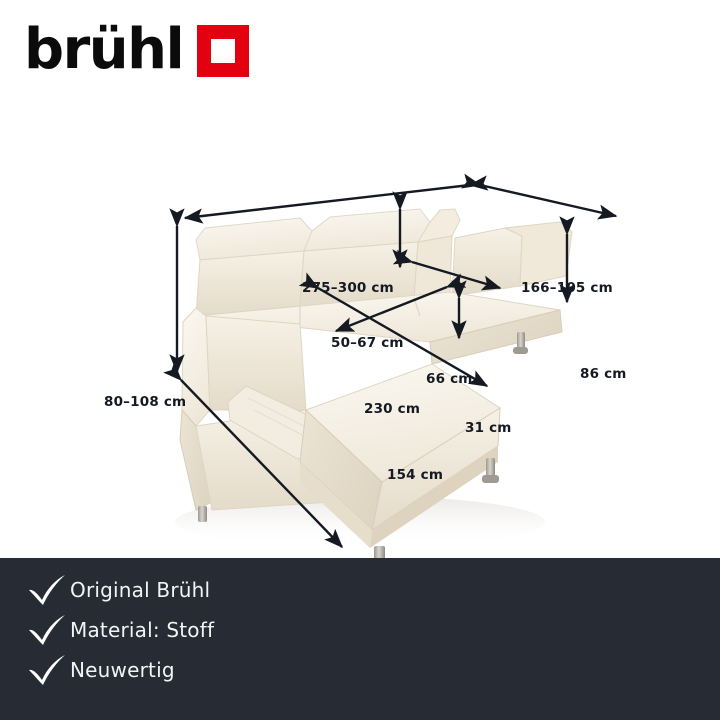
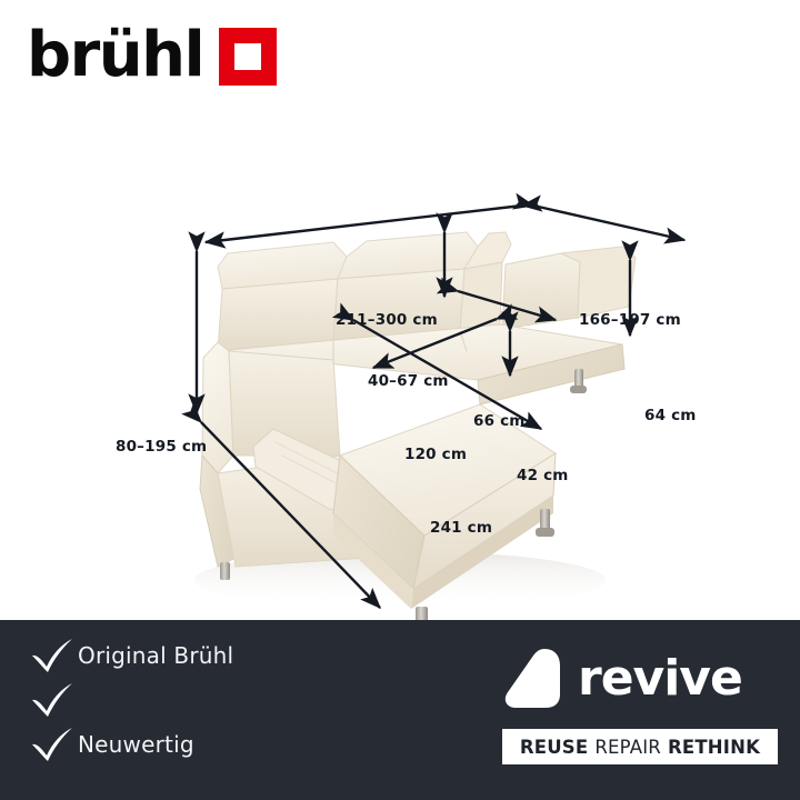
  brühl
- 275–300 cm
+ 211–300 cm
- 166–105 cm
+ 166–197 cm
- 50–67 cm
+ 40–67 cm
  66 cm
- 86 cm
+ 64 cm
- 80–108 cm
+ 80–195 cm
- 230 cm
+ 120 cm
- 31 cm
+ 42 cm
- 154 cm
+ 241 cm
  Original Brühl
- Material: Stoff
  Neuwertig
+ revive
+ REUSE
+ REPAIR
+ RETHINK
